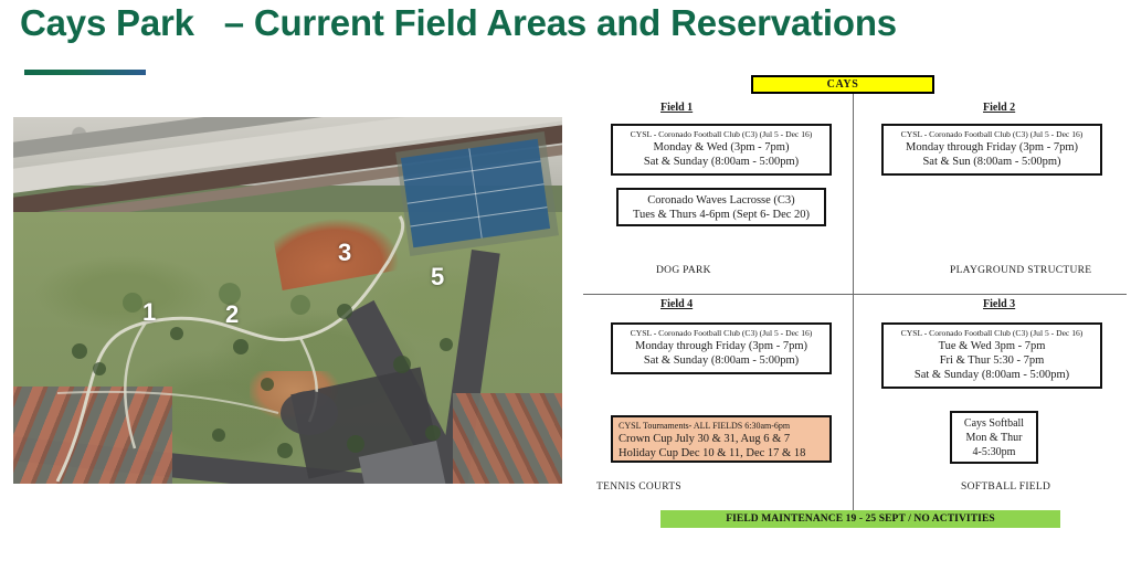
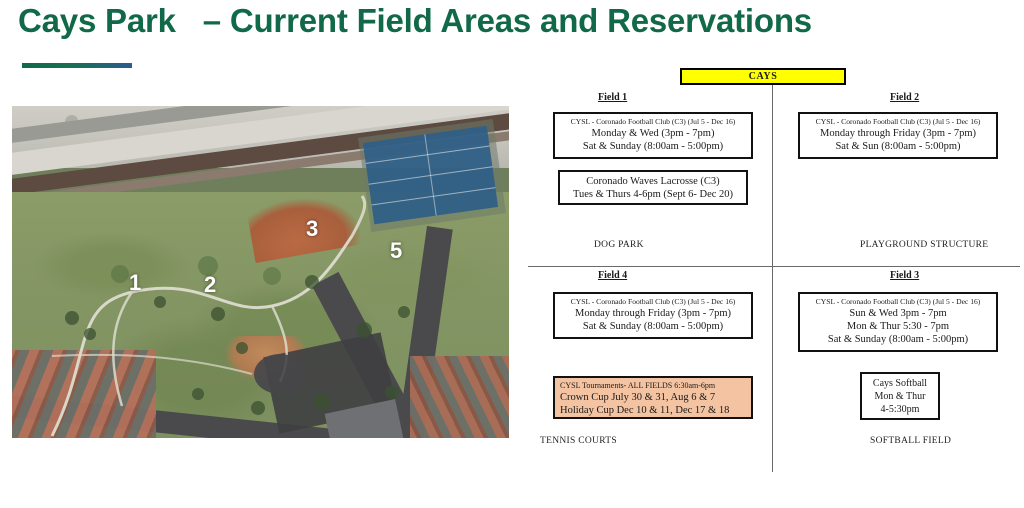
  Cays Park – Current Field Areas and Reservations
  1
  2
  3
  5
  CAYS
  Field 1
  CYSL - Coronado Football Club (C3) (Jul 5 - Dec 16)
  Monday & Wed (3pm - 7pm)
  Sat & Sunday (8:00am - 5:00pm)
  Coronado Waves Lacrosse (C3)
  Tues & Thurs 4-6pm (Sept 6- Dec 20)
  DOG PARK
  Field 2
  CYSL - Coronado Football Club (C3) (Jul 5 - Dec 16)
  Monday through Friday (3pm - 7pm)
  Sat & Sun (8:00am - 5:00pm)
  PLAYGROUND STRUCTURE
  Field 4
  CYSL - Coronado Football Club (C3) (Jul 5 - Dec 16)
  Monday through Friday (3pm - 7pm)
  Sat & Sunday (8:00am - 5:00pm)
  CYSL Tournaments- ALL FIELDS 6:30am-6pm
  Crown Cup July 30 & 31, Aug 6 & 7
  Holiday Cup Dec 10 & 11, Dec 17 & 18
  TENNIS COURTS
  Field 3
  CYSL - Coronado Football Club (C3) (Jul 5 - Dec 16)
- Tue & Wed 3pm - 7pm
+ Sun & Wed 3pm - 7pm
- Fri & Thur 5:30 - 7pm
+ Mon & Thur 5:30 - 7pm
  Sat & Sunday (8:00am - 5:00pm)
  Cays Softball
  Mon & Thur
  4-5:30pm
  SOFTBALL FIELD
- FIELD MAINTENANCE 19 - 25 SEPT / NO ACTIVITIES
